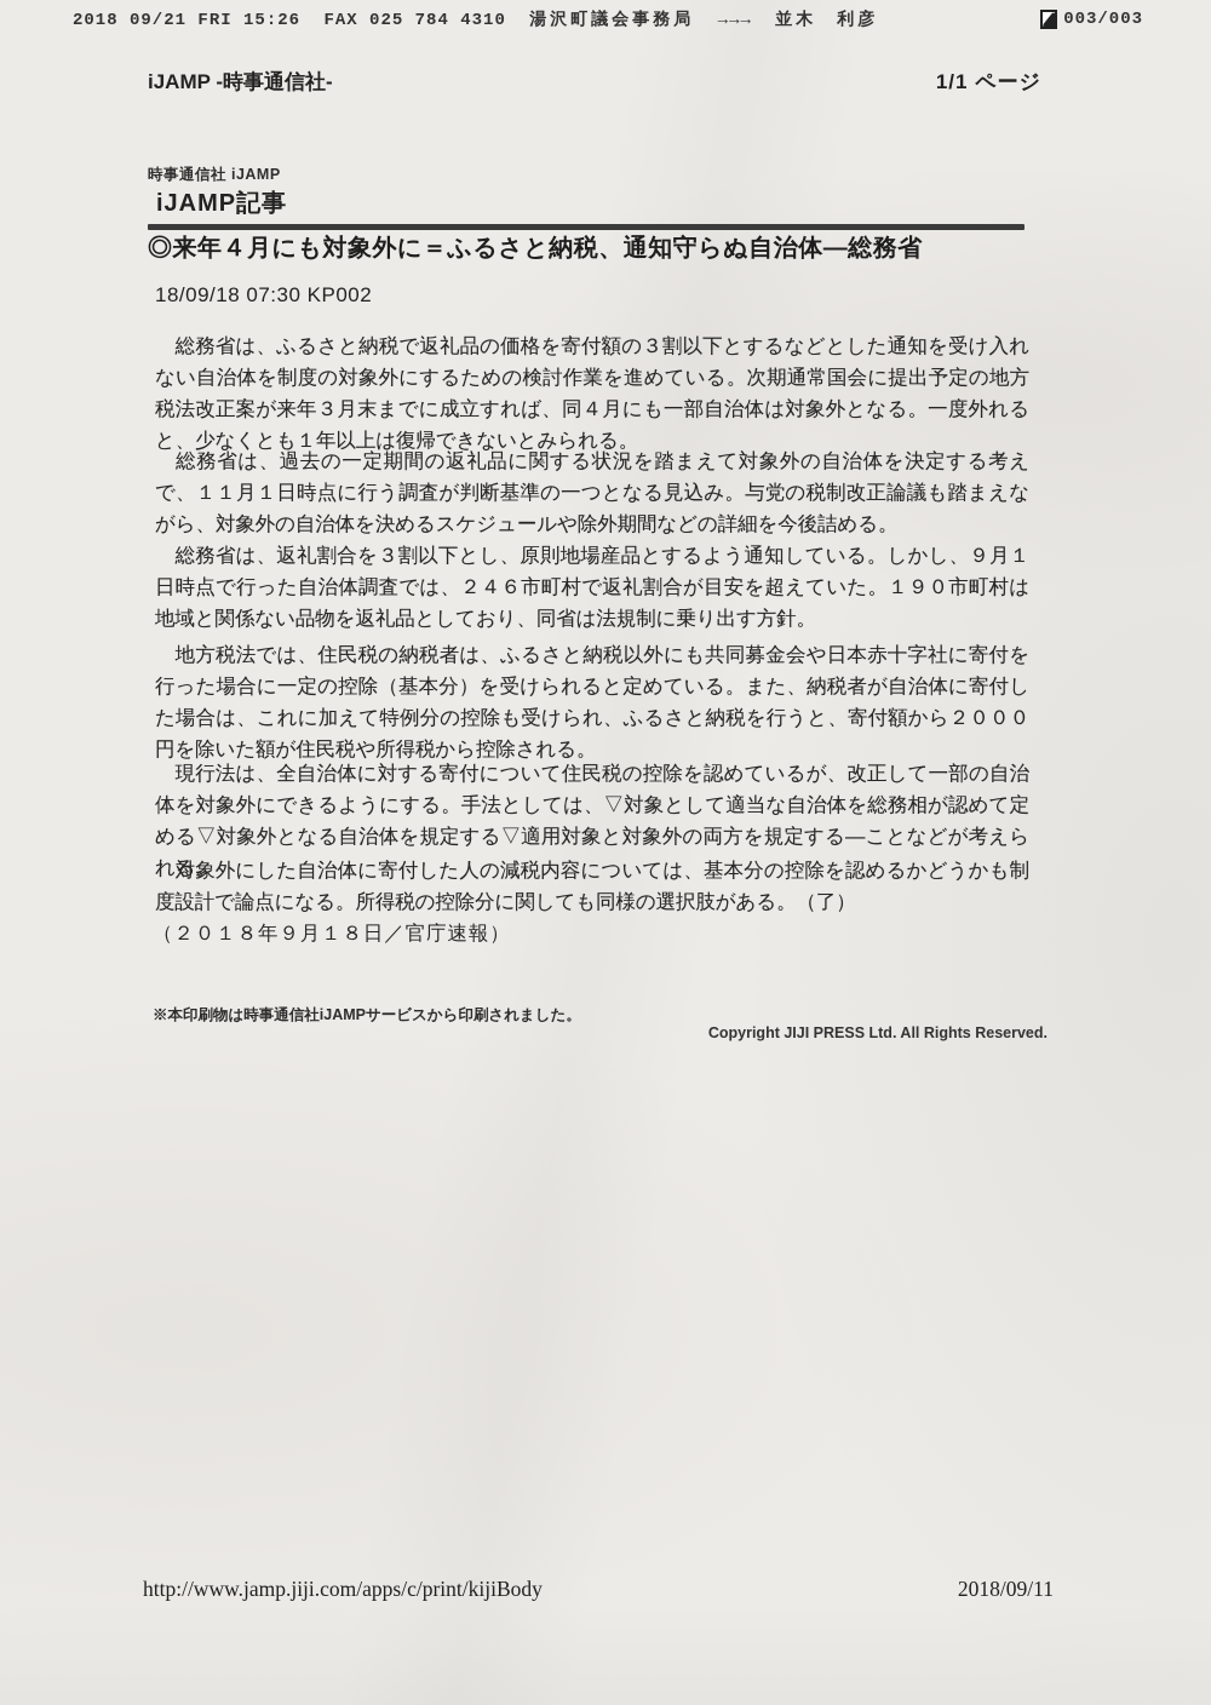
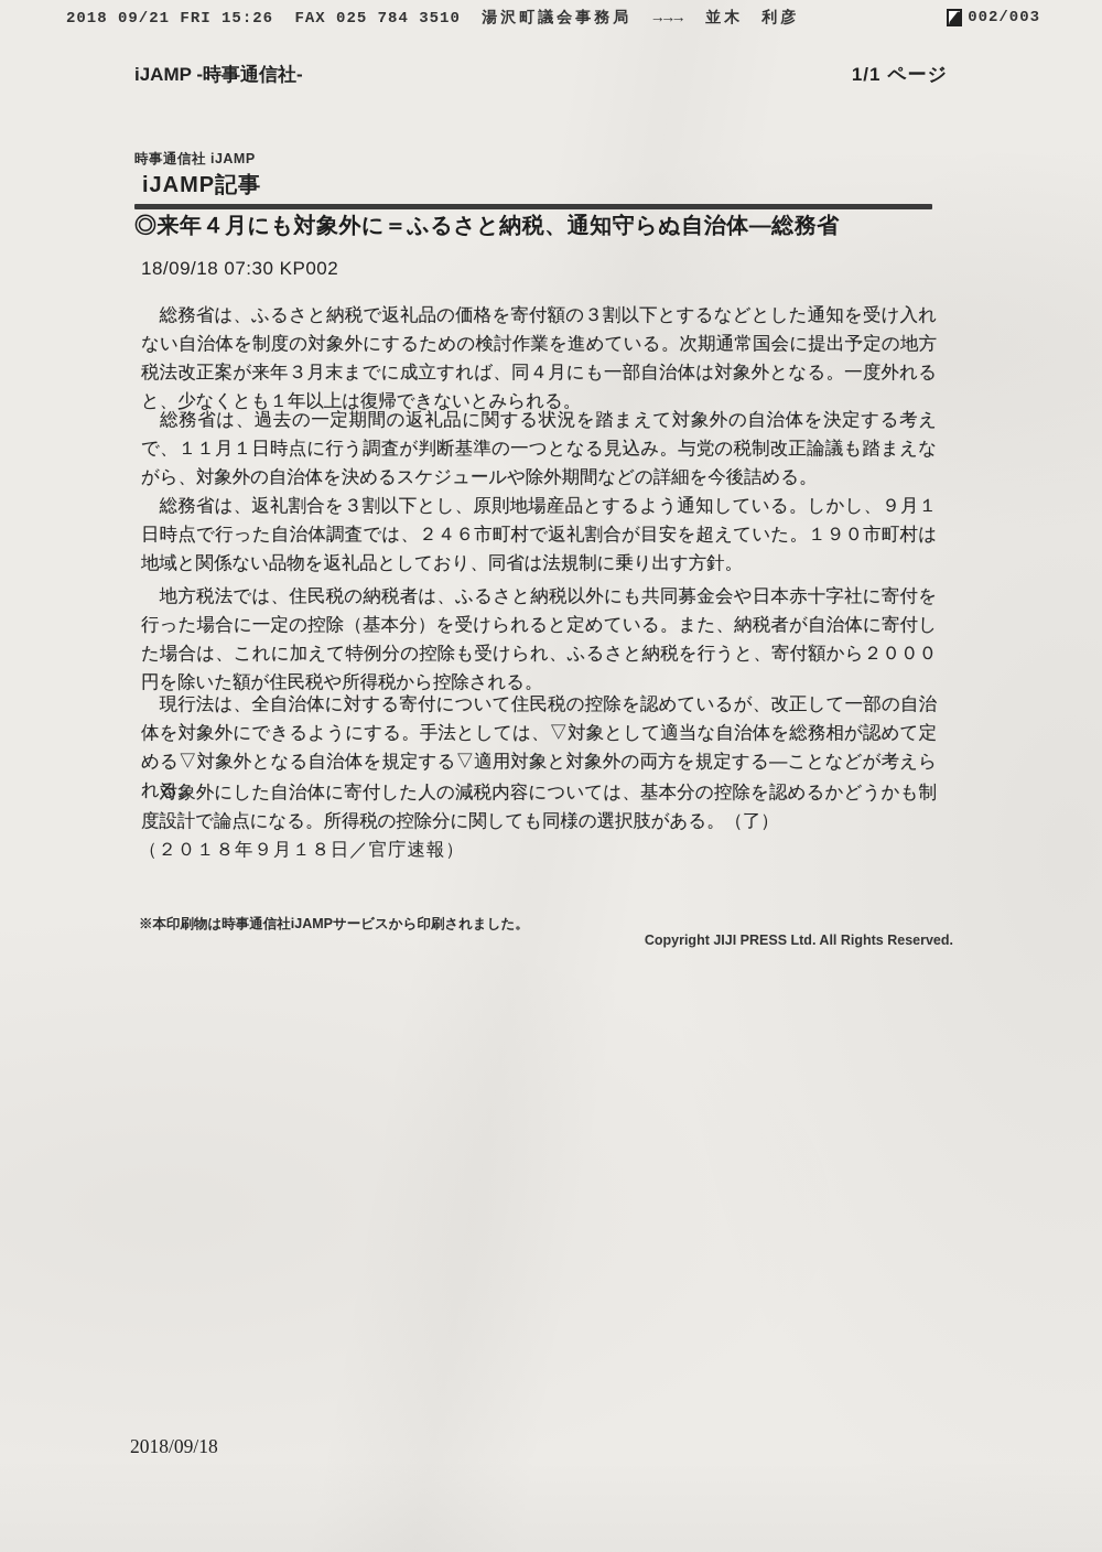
- 2018 09/21 FRI 15:26 FAX 025 784 4310 湯沢町議会事務局 →→→ 並木 利彦
+ 2018 09/21 FRI 15:26 FAX 025 784 3510 湯沢町議会事務局 →→→ 並木 利彦
- 003/003
+ 002/003
  iJAMP -時事通信社-
  1/1 ページ
  時事通信社 iJAMP
  iJAMP記事
  ◎来年４月にも対象外に＝ふるさと納税、通知守らぬ自治体―総務省
  18/09/18 07:30 KP002
  総務省は、ふるさと納税で返礼品の価格を寄付額の３割以下とするなどとした通知を受け入れない自治体を制度の対象外にするための検討作業を進めている。次期通常国会に提出予定の地方税法改正案が来年３月末までに成立すれば、同４月にも一部自治体は対象外となる。一度外れると、少なくとも１年以上は復帰できないとみられる。
  総務省は、過去の一定期間の返礼品に関する状況を踏まえて対象外の自治体を決定する考えで、１１月１日時点に行う調査が判断基準の一つとなる見込み。与党の税制改正論議も踏まえながら、対象外の自治体を決めるスケジュールや除外期間などの詳細を今後詰める。
  総務省は、返礼割合を３割以下とし、原則地場産品とするよう通知している。しかし、９月１日時点で行った自治体調査では、２４６市町村で返礼割合が目安を超えていた。１９０市町村は地域と関係ない品物を返礼品としており、同省は法規制に乗り出す方針。
  地方税法では、住民税の納税者は、ふるさと納税以外にも共同募金会や日本赤十字社に寄付を行った場合に一定の控除（基本分）を受けられると定めている。また、納税者が自治体に寄付した場合は、これに加えて特例分の控除も受けられ、ふるさと納税を行うと、寄付額から２０００円を除いた額が住民税や所得税から控除される。
  現行法は、全自治体に対する寄付について住民税の控除を認めているが、改正して一部の自治体を対象外にできるようにする。手法としては、▽対象として適当な自治体を総務相が認めて定める▽対象外となる自治体を規定する▽適用対象と対象外の両方を規定する―ことなどが考えられる。
  対象外にした自治体に寄付した人の減税内容については、基本分の控除を認めるかどうかも制度設計で論点になる。所得税の控除分に関しても同様の選択肢がある。（了）
  （２０１８年９月１８日／官庁速報）
  ※本印刷物は時事通信社iJAMPサービスから印刷されました。
  Copyright JIJI PRESS Ltd. All Rights Reserved.
- http://www.jamp.jiji.com/apps/c/print/kijiBody
- 2018/09/11
+ 2018/09/18
